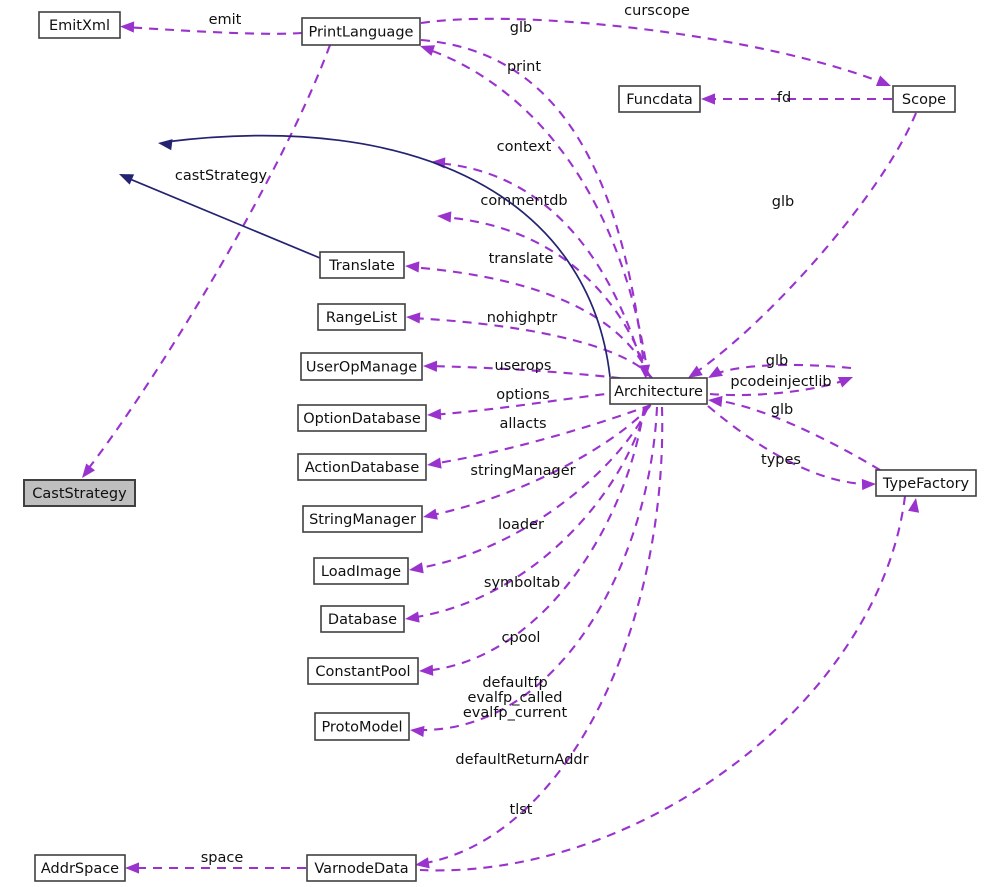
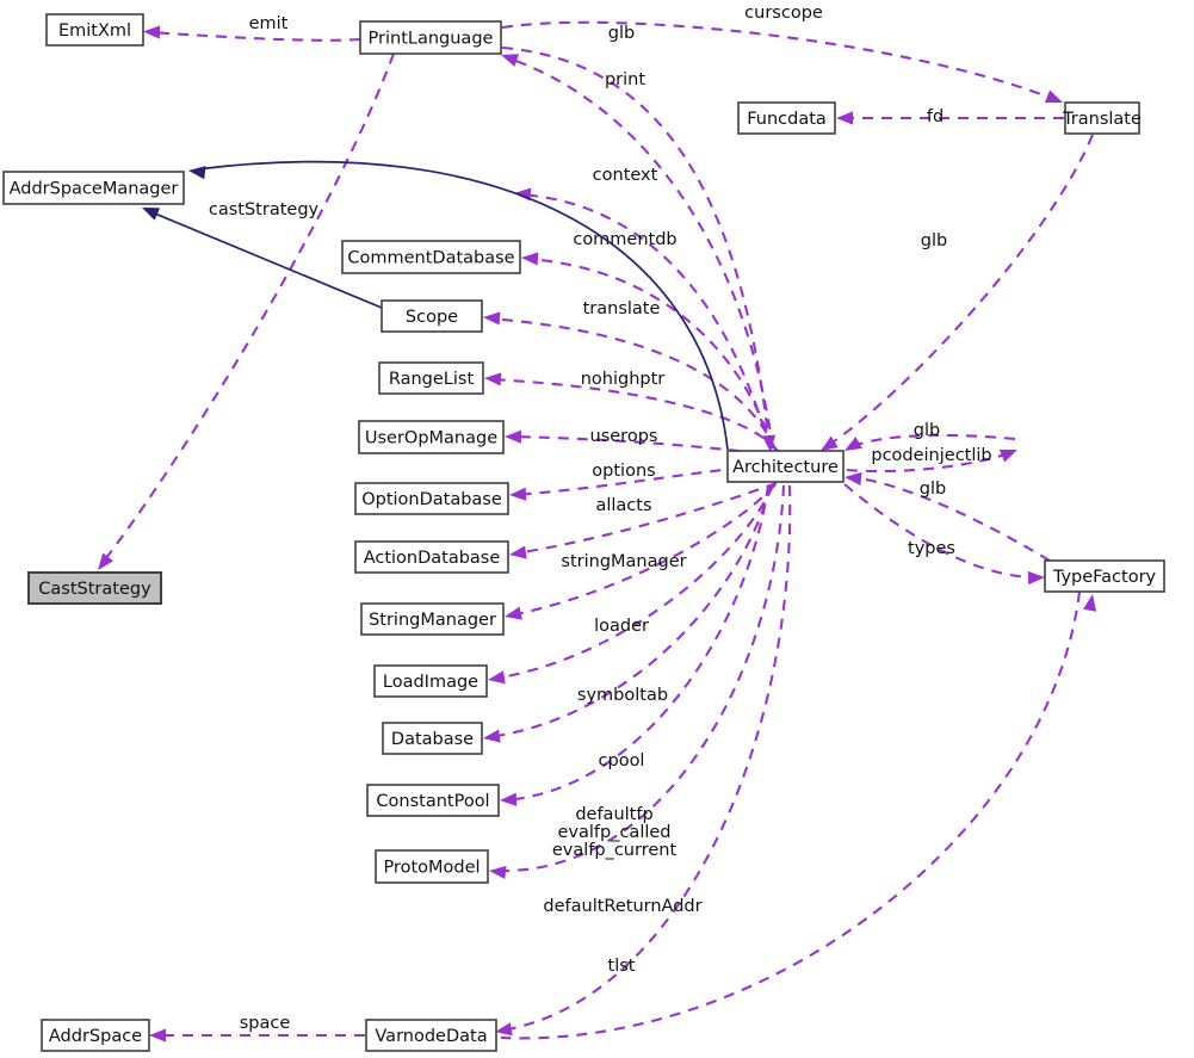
  emit
  curscope
  glb
  print
  fd
  glb
  context
  commentdb
  translate
  nohighptr
  userops
  options
  allacts
  stringManager
  loader
  symboltab
  cpool
  defaultfp evalfp_called evalfp_current
  defaultReturnAddr
  tlst
  space
  glb
  pcodeinjectlib
  glb
  types
  castStrategy
  EmitXml
  PrintLanguage
  Funcdata
- Scope
+ Translate
+ AddrSpaceManager
+ CommentDatabase
- Translate
+ Scope
  RangeList
  UserOpManage
  Architecture
  OptionDatabase
  ActionDatabase
  TypeFactory
  CastStrategy
  StringManager
  LoadImage
  Database
  ConstantPool
  ProtoModel
  AddrSpace
  VarnodeData
